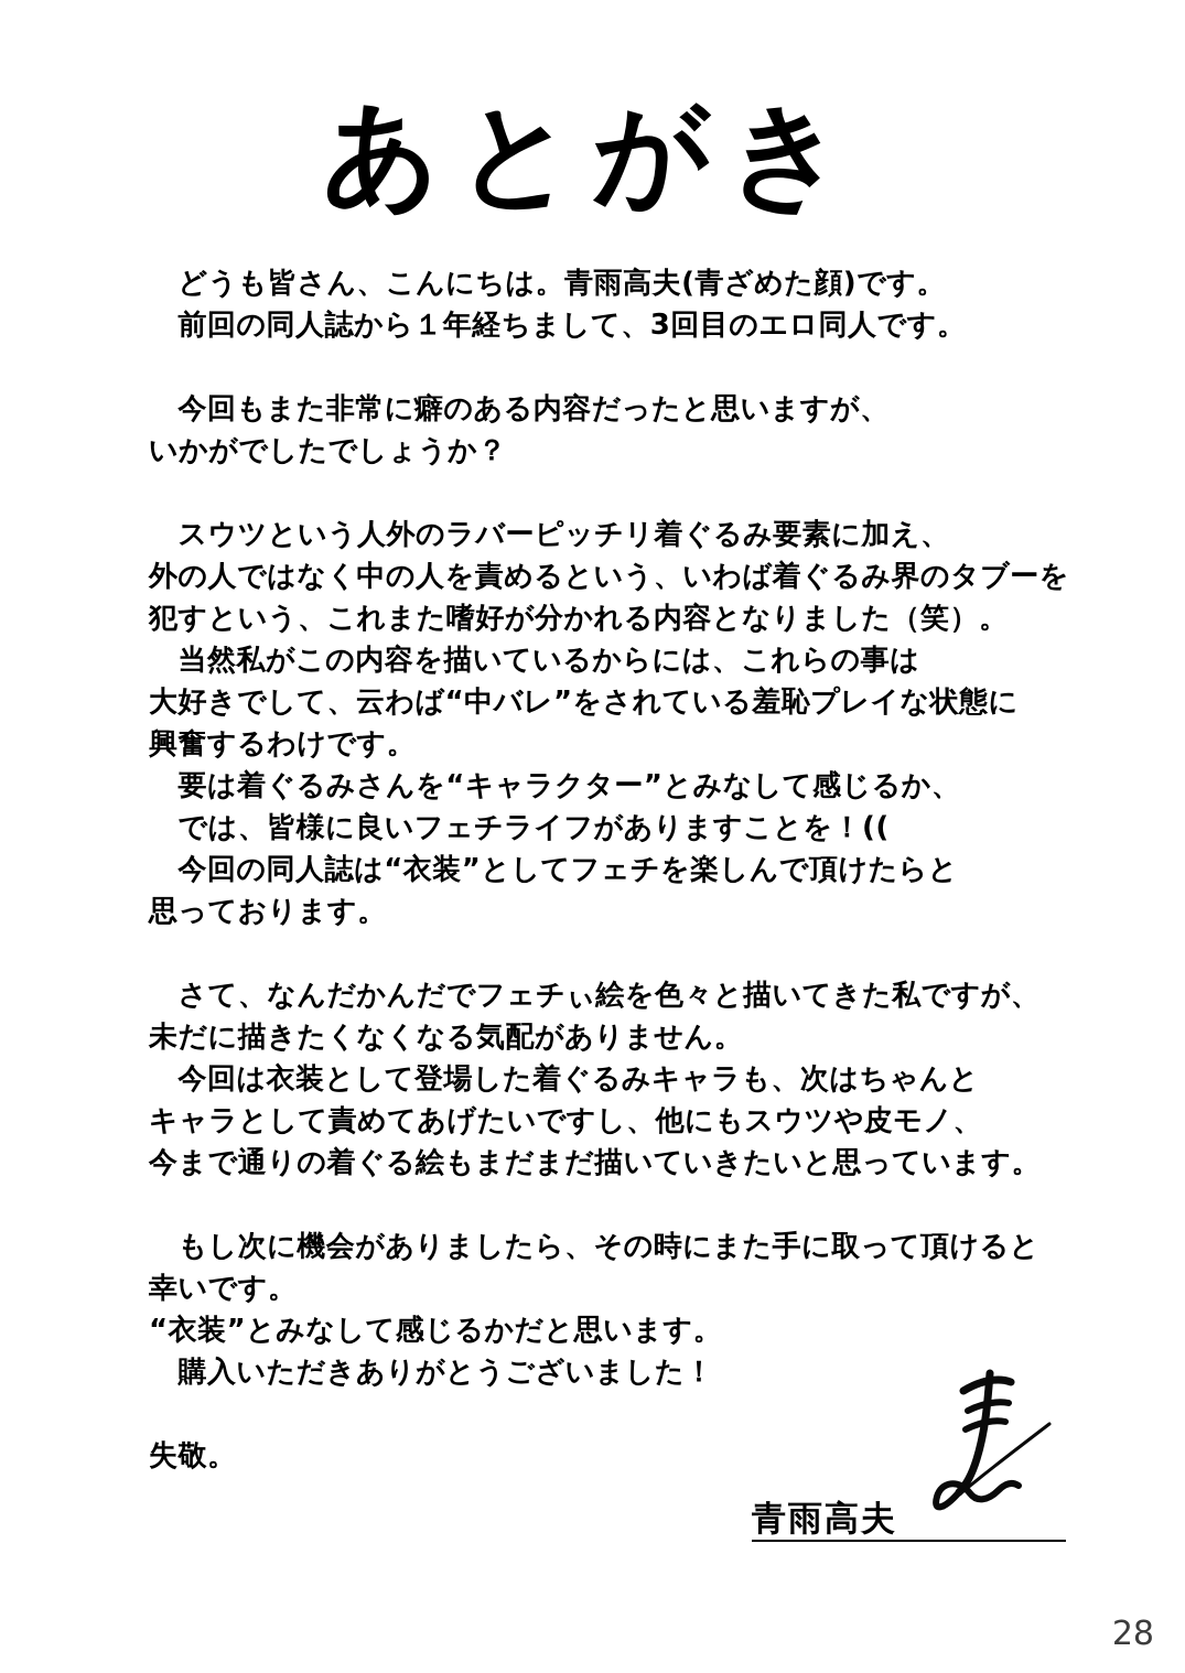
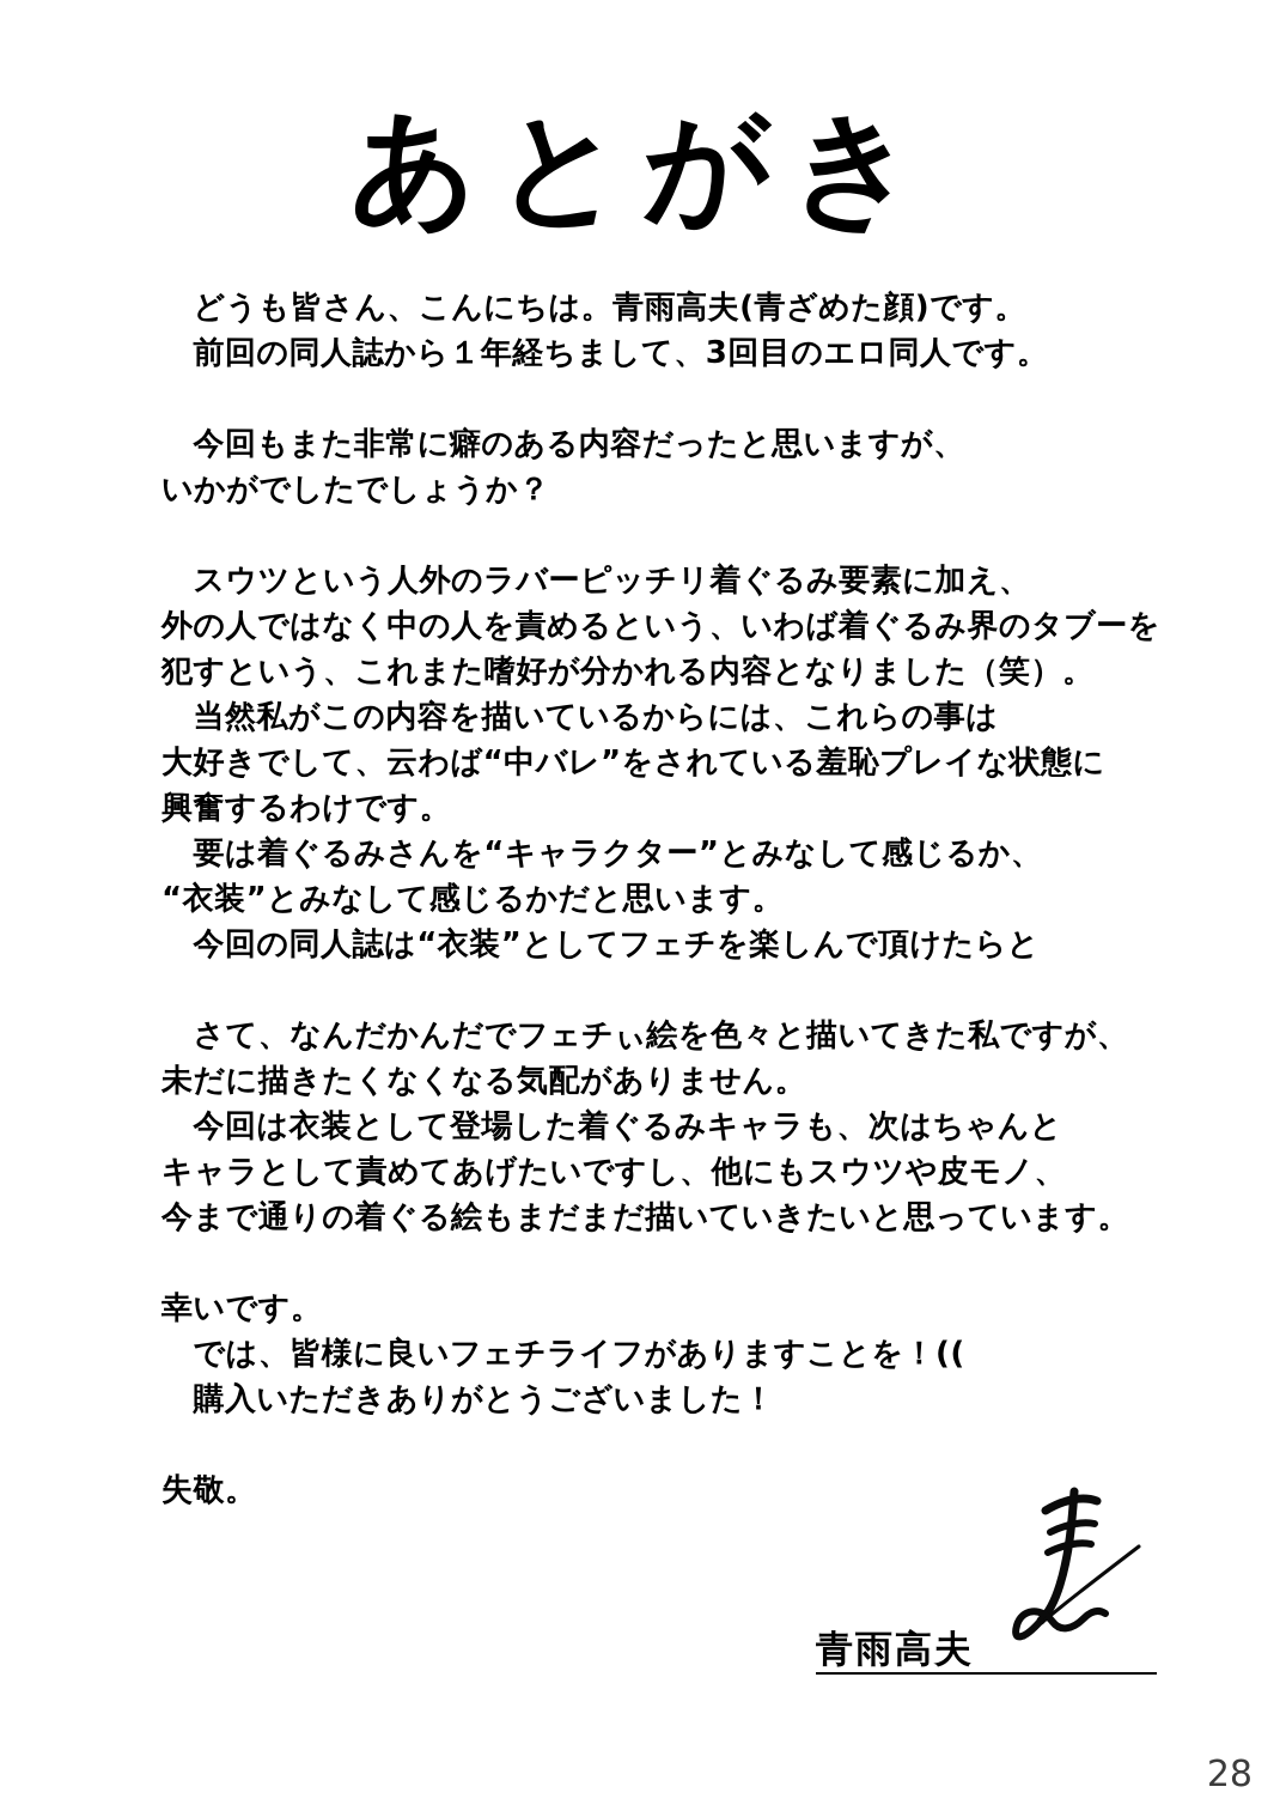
  あとがき
  どうも皆さん、こんにちは。青雨高夫(青ざめた顔)です。
  前回の同人誌から１年経ちまして、3回目のエロ同人です。
  今回もまた非常に癖のある内容だったと思いますが、
  いかがでしたでしょうか？
  スウツという人外のラバーピッチリ着ぐるみ要素に加え、
  外の人ではなく中の人を責めるという、いわば着ぐるみ界のタブーを
  犯すという、これまた嗜好が分かれる内容となりました（笑）。
  当然私がこの内容を描いているからには、これらの事は
  大好きでして、云わば“中バレ”をされている羞恥プレイな状態に
  興奮するわけです。
  要は着ぐるみさんを“キャラクター”とみなして感じるか、
- では、皆様に良いフェチライフがありますことを！((
+ “衣装”とみなして感じるかだと思います。
  今回の同人誌は“衣装”としてフェチを楽しんで頂けたらと
- 思っております。
  さて、なんだかんだでフェチぃ絵を色々と描いてきた私ですが、
  未だに描きたくなくなる気配がありません。
  今回は衣装として登場した着ぐるみキャラも、次はちゃんと
  キャラとして責めてあげたいですし、他にもスウツや皮モノ、
  今まで通りの着ぐる絵もまだまだ描いていきたいと思っています。
- もし次に機会がありましたら、その時にまた手に取って頂けると
  幸いです。
- “衣装”とみなして感じるかだと思います。
+ では、皆様に良いフェチライフがありますことを！((
  購入いただきありがとうございました！
  失敬。
  青雨高夫
  28
